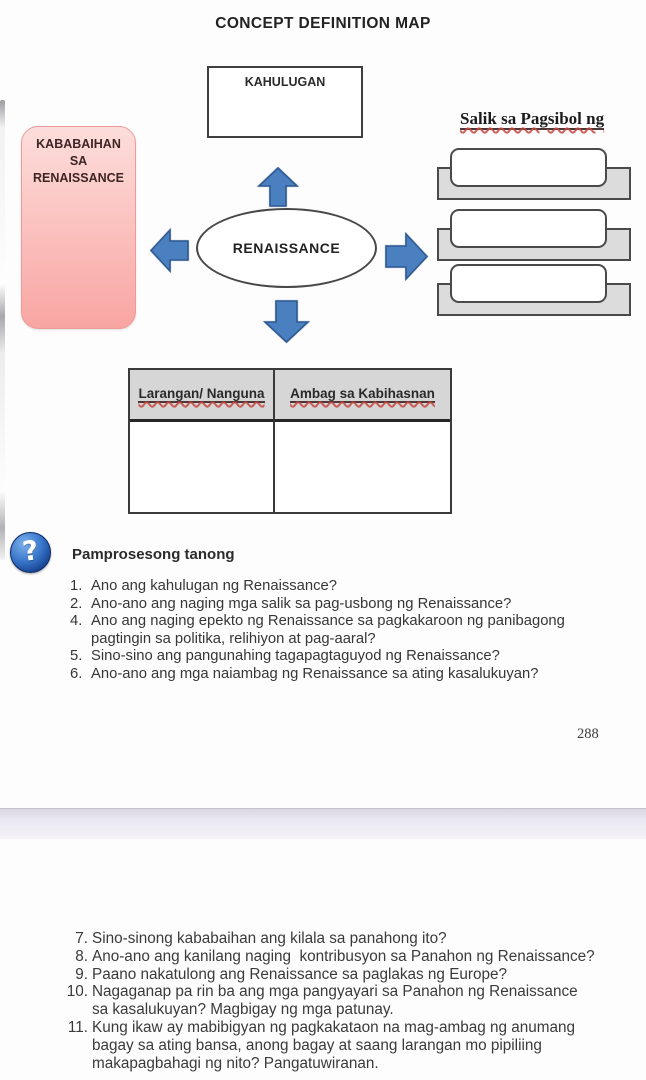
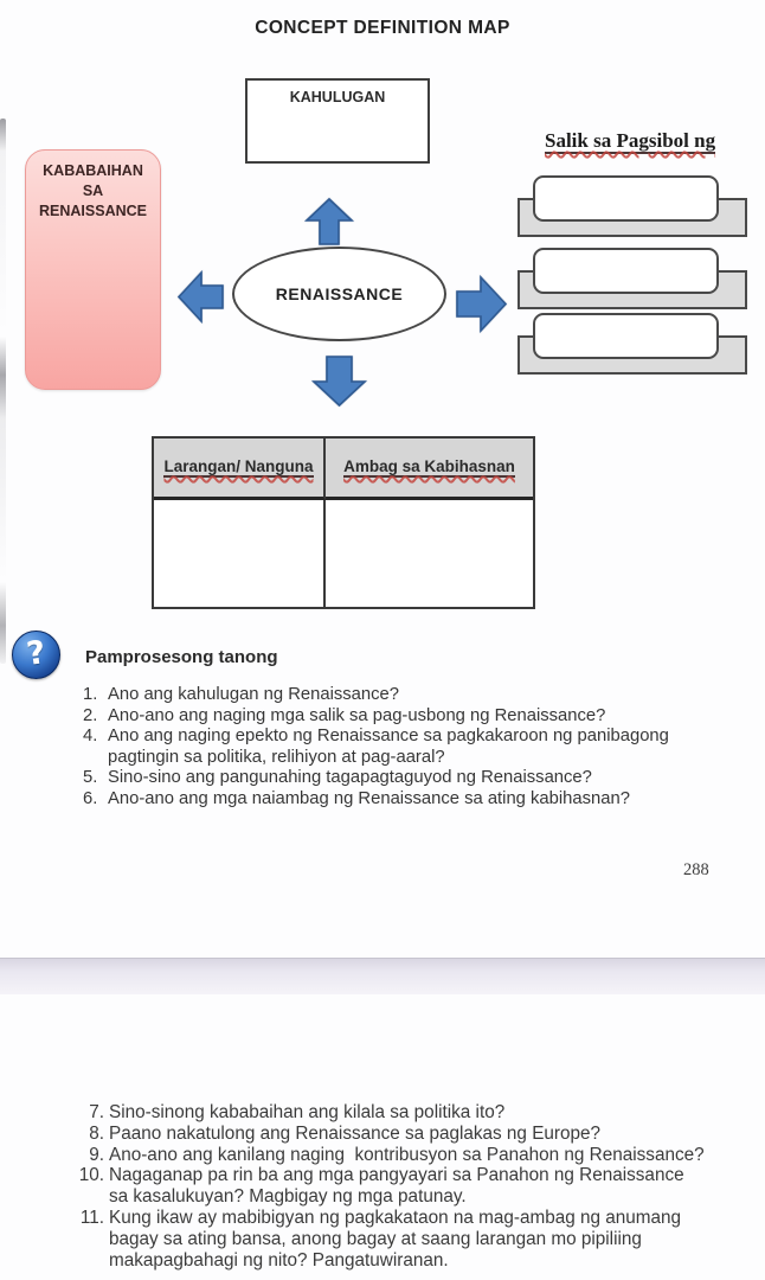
  CONCEPT DEFINITION MAP
  KAHULUGAN
  Salik sa Pagsibol ng
  KABABAIHAN
  SA
  RENAISSANCE
  RENAISSANCE
  Larangan/ Nanguna
  Ambag sa Kabihasnan
  Pamprosesong tanong
  1.
  Ano ang kahulugan ng Renaissance?
  2.
  Ano-ano ang naging mga salik sa pag-usbong ng Renaissance?
  4.
  Ano ang naging epekto ng Renaissance sa pagkakaroon ng panibagong
  pagtingin sa politika, relihiyon at pag-aaral?
  5.
  Sino-sino ang pangunahing tagapagtaguyod ng Renaissance?
  6.
- Ano-ano ang mga naiambag ng Renaissance sa ating kasalukuyan?
+ Ano-ano ang mga naiambag ng Renaissance sa ating kabihasnan?
  288
  7.
- Sino-sinong kababaihan ang kilala sa panahong ito?
+ Sino-sinong kababaihan ang kilala sa politika ito?
  8.
- Ano-ano ang kanilang naging kontribusyon sa Panahon ng Renaissance?
+ Paano nakatulong ang Renaissance sa paglakas ng Europe?
  9.
- Paano nakatulong ang Renaissance sa paglakas ng Europe?
+ Ano-ano ang kanilang naging kontribusyon sa Panahon ng Renaissance?
  10.
  Nagaganap pa rin ba ang mga pangyayari sa Panahon ng Renaissance
  sa kasalukuyan? Magbigay ng mga patunay.
  11.
  Kung ikaw ay mabibigyan ng pagkakataon na mag-ambag ng anumang
  bagay sa ating bansa, anong bagay at saang larangan mo pipiliing
  makapagbahagi ng nito? Pangatuwiranan.
